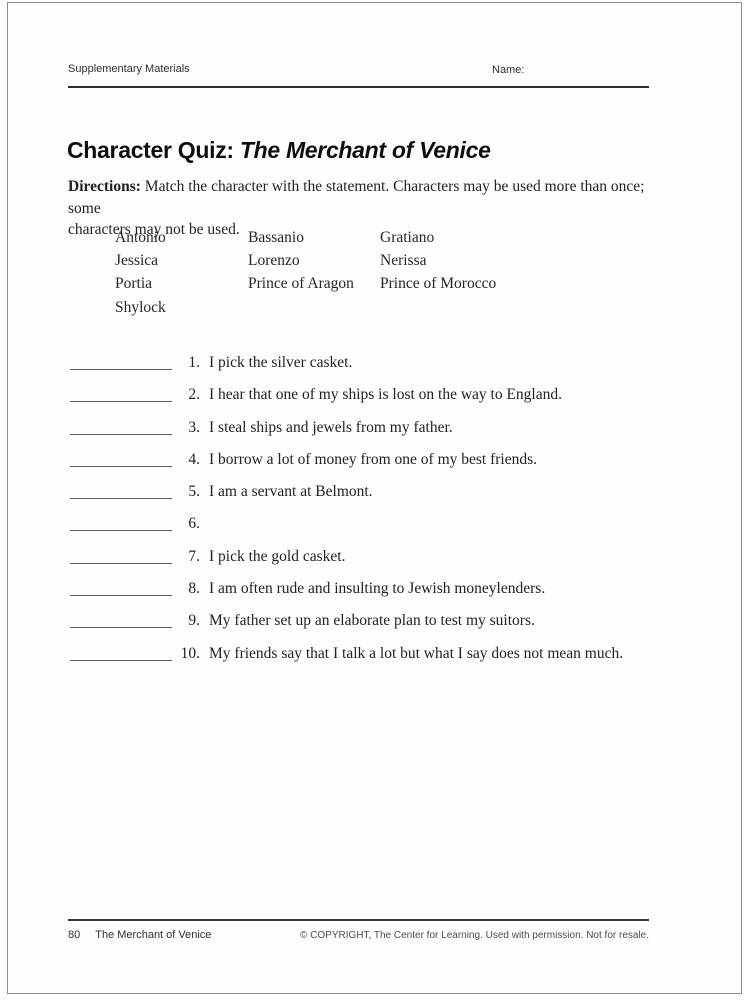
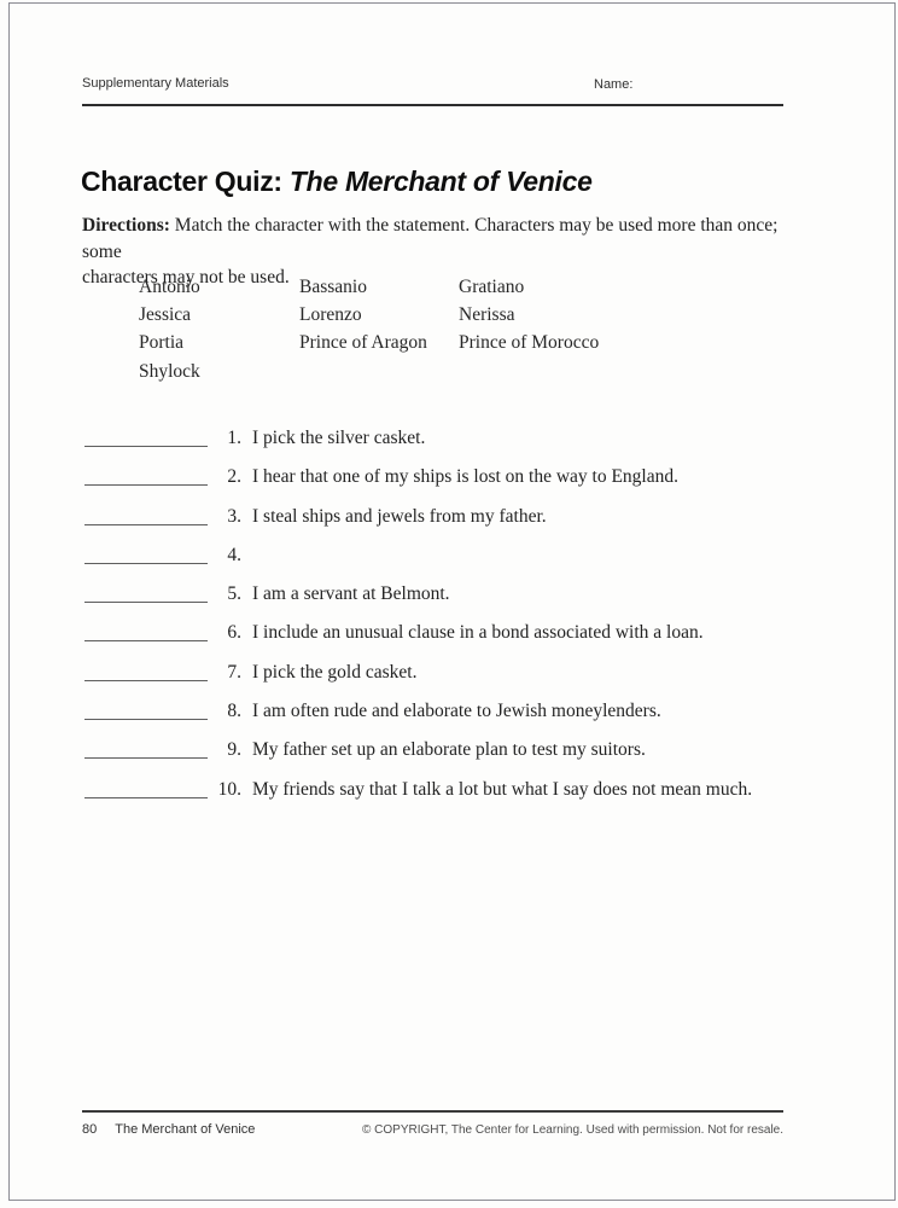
  Supplementary Materials
  Name:
  Character Quiz: The Merchant of Venice
  Directions: Match the character with the statement. Characters may be used more than once; some
  characters may not be used.
  Antonio
  Bassanio
  Gratiano
  Jessica
  Lorenzo
  Nerissa
  Portia
  Prince of Aragon
  Prince of Morocco
  Shylock
  1.
  I pick the silver casket.
  2.
  I hear that one of my ships is lost on the way to England.
  3.
  I steal ships and jewels from my father.
  4.
- I borrow a lot of money from one of my best friends.
  5.
  I am a servant at Belmont.
  6.
+ I include an unusual clause in a bond associated with a loan.
  7.
  I pick the gold casket.
  8.
- I am often rude and insulting to Jewish moneylenders.
+ I am often rude and elaborate to Jewish moneylenders.
  9.
  My father set up an elaborate plan to test my suitors.
  10.
  My friends say that I talk a lot but what I say does not mean much.
  80 The Merchant of Venice
  © COPYRIGHT, The Center for Learning. Used with permission. Not for resale.
